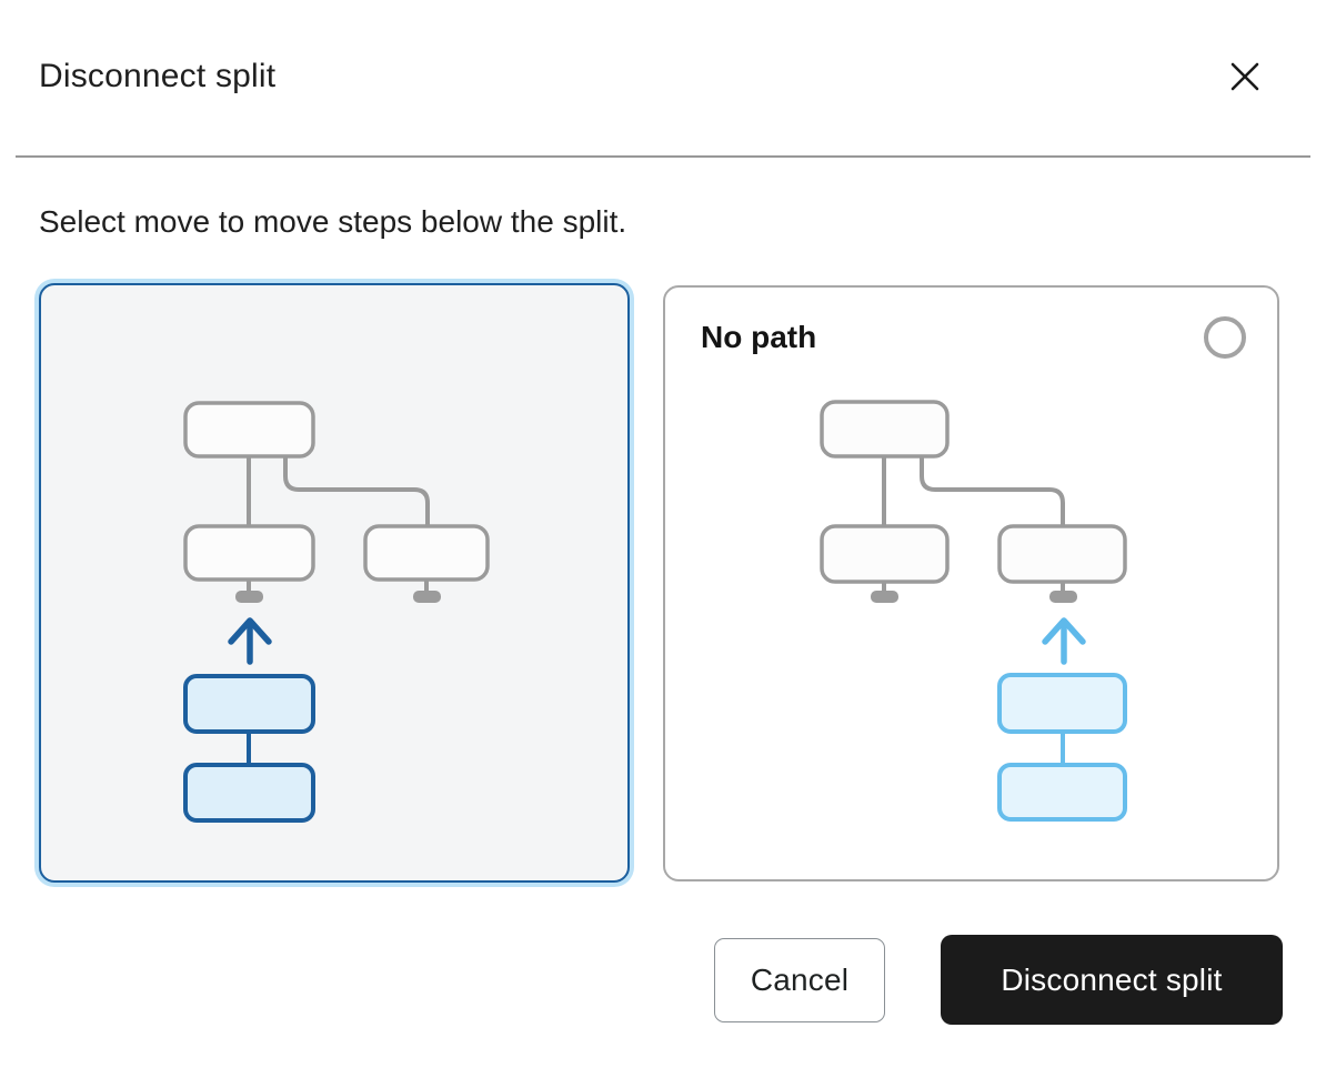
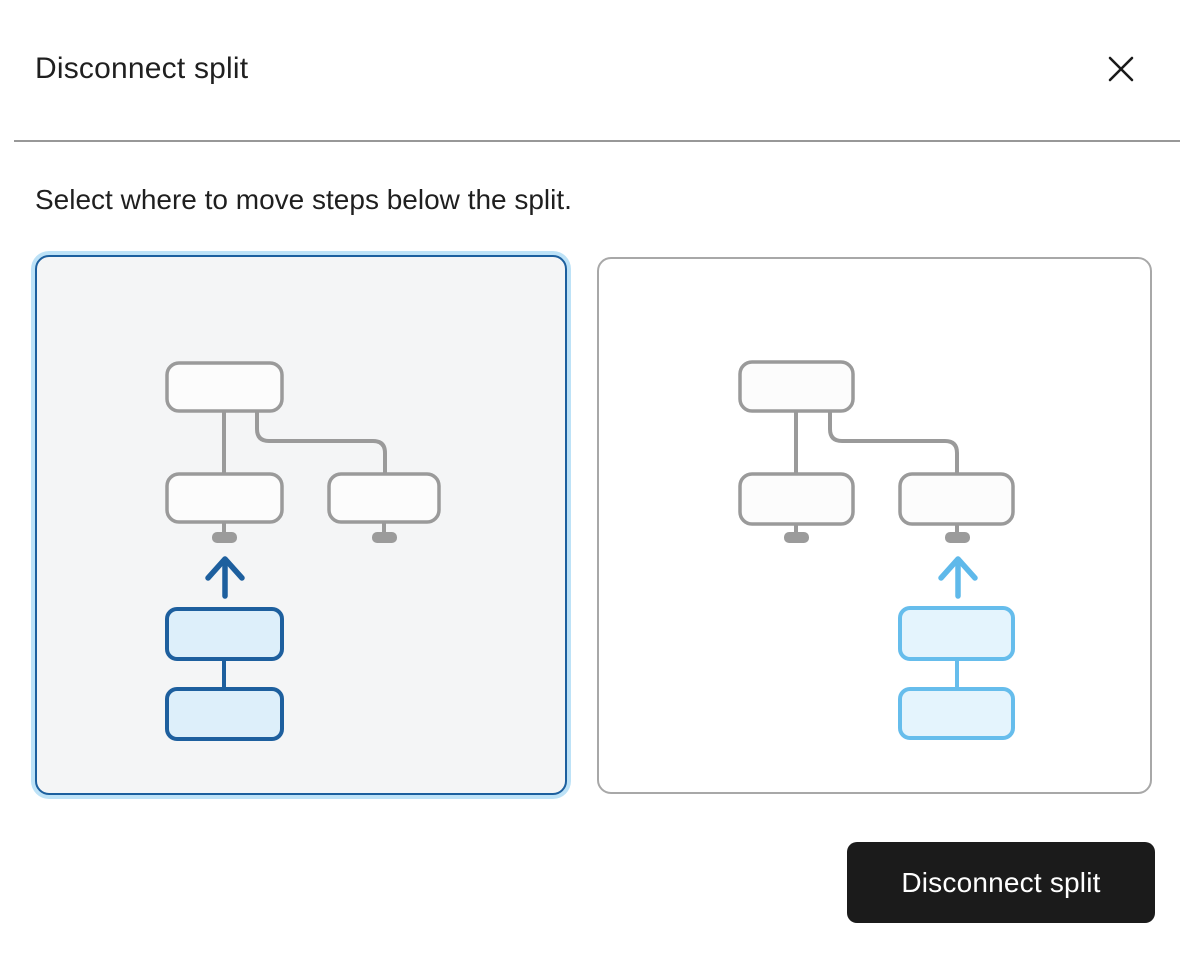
  Disconnect split
- Select move to move steps below the split.
+ Select where to move steps below the split.
- No path
- Cancel
  Disconnect split
